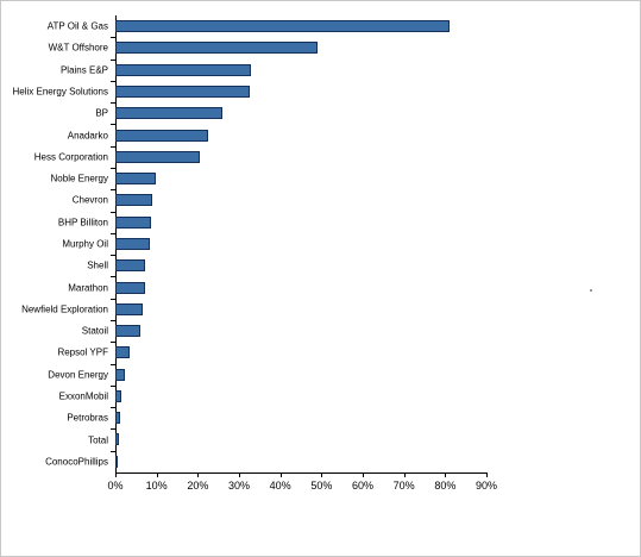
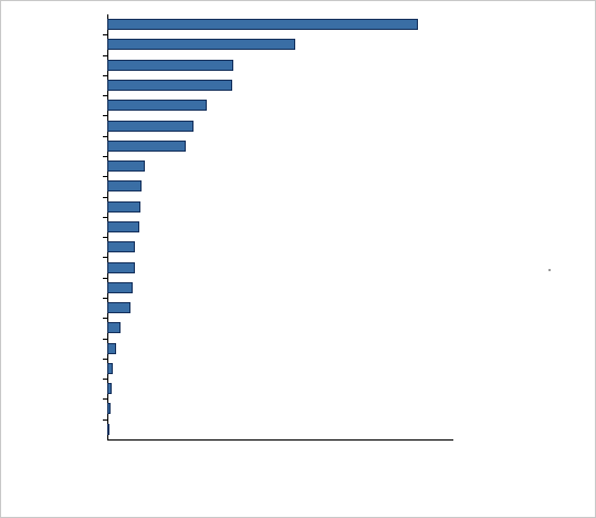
- ATP Oil & Gas
- W&T Offshore
- Plains E&P
- Helix Energy Solutions
- BP
- Anadarko
- Hess Corporation
- Noble Energy
- Chevron
- BHP Billiton
- Murphy Oil
- Shell
- Marathon
- Newfield Exploration
- Statoil
- Repsol YPF
- Devon Energy
- ExxonMobil
- Petrobras
- Total
- ConocoPhillips
- 0%
- 10%
- 20%
- 30%
- 40%
- 50%
- 60%
- 70%
- 80%
- 90%
